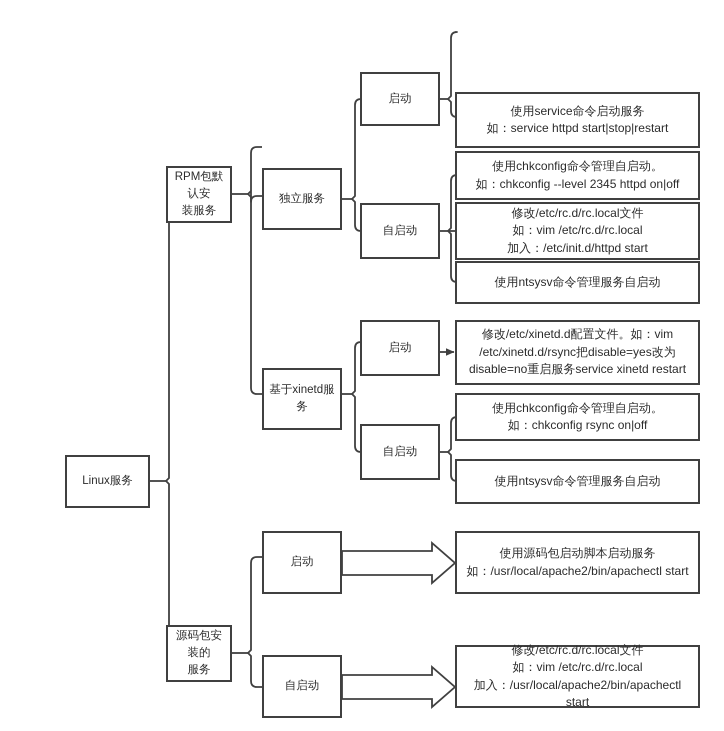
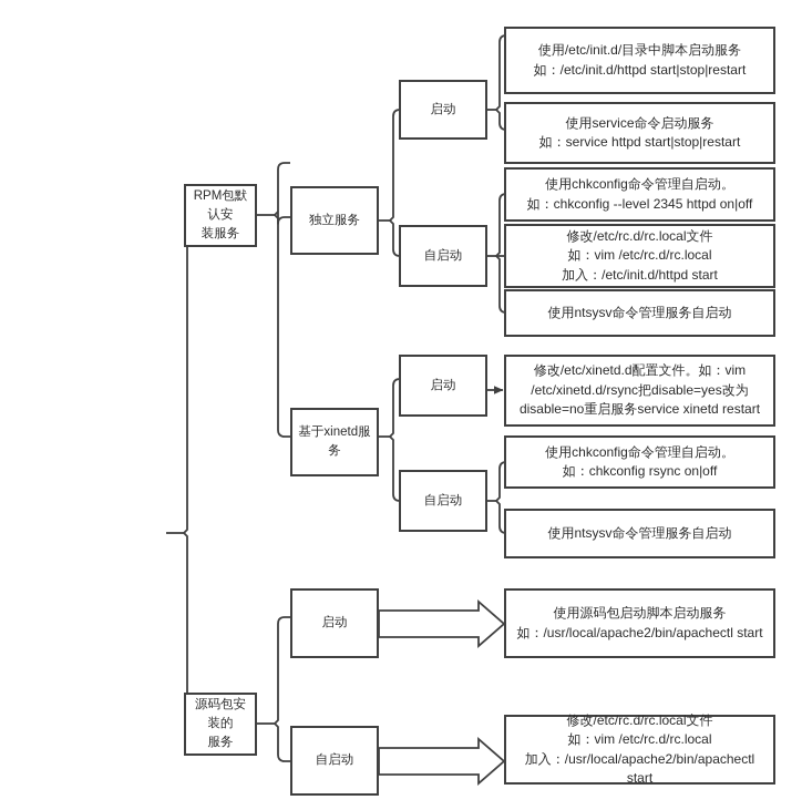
- Linux服务
  RPM包默认安
  装服务
  源码包安装的
  服务
  独立服务
  基于xinetd服
  务
  启动
  自启动
  启动
  自启动
  启动
  自启动
+ 使用/etc/init.d/目录中脚本启动服务
+ 如：/etc/init.d/httpd start|stop|restart
  使用service命令启动服务
  如：service httpd start|stop|restart
  使用chkconfig命令管理自启动。
  如：chkconfig --level 2345 httpd on|off
  修改/etc/rc.d/rc.local文件
  如：vim /etc/rc.d/rc.local
  加入：/etc/init.d/httpd start
  使用ntsysv命令管理服务自启动
  修改/etc/xinetd.d配置文件。如：vim
  /etc/xinetd.d/rsync把disable=yes改为
  disable=no重启服务service xinetd restart
  使用chkconfig命令管理自启动。
  如：chkconfig rsync on|off
  使用ntsysv命令管理服务自启动
  使用源码包启动脚本启动服务
  如：/usr/local/apache2/bin/apachectl start
  修改/etc/rc.d/rc.local文件
  如：vim /etc/rc.d/rc.local
  加入：/usr/local/apache2/bin/apachectl start
